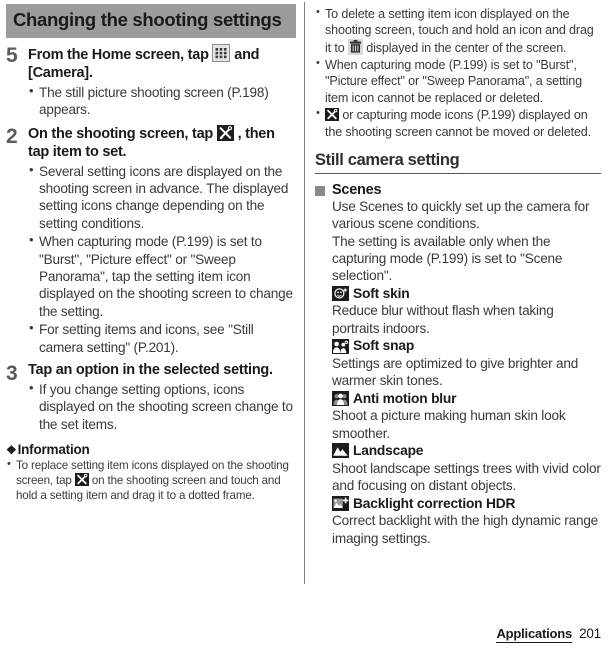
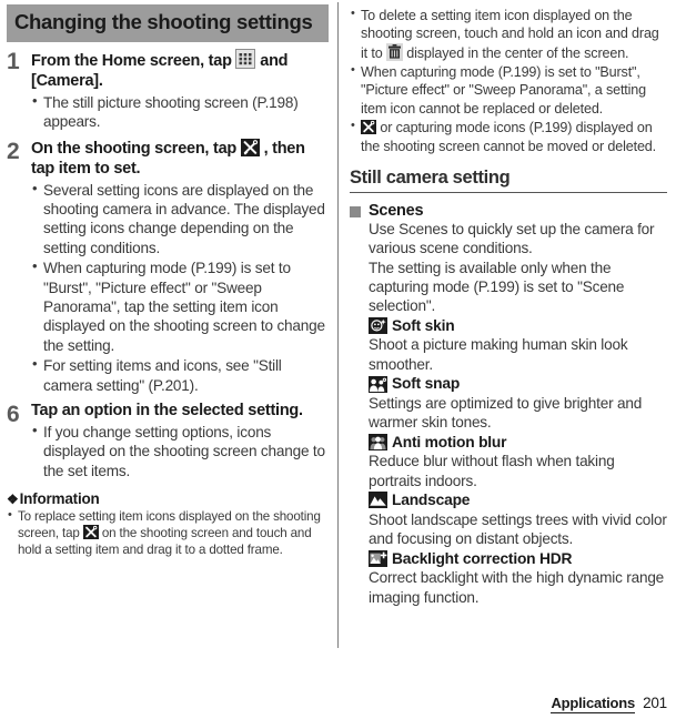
  Changing the shooting settings
- 5
+ 1
  From the Home screen, tap and [Camera].
  The still picture shooting screen (P.198) appears.
  2
  On the shooting screen, tap , then tap item to set.
- Several setting icons are displayed on the shooting screen in advance. The displayed setting icons change depending on the setting conditions.
+ Several setting icons are displayed on the shooting camera in advance. The displayed setting icons change depending on the setting conditions.
  When capturing mode (P.199) is set to "Burst", "Picture effect" or "Sweep Panorama", tap the setting item icon displayed on the shooting screen to change the setting.
  For setting items and icons, see "Still camera setting" (P.201).
- 3
+ 6
  Tap an option in the selected setting.
  If you change setting options, icons displayed on the shooting screen change to the set items.
  ❖
  Information
  To replace setting item icons displayed on the shooting screen, tap on the shooting screen and touch and hold a setting item and drag it to a dotted frame.
  To delete a setting item icon displayed on the shooting screen, touch and hold an icon and drag it to displayed in the center of the screen.
  When capturing mode (P.199) is set to "Burst", "Picture effect" or "Sweep Panorama", a setting item icon cannot be replaced or deleted.
  or capturing mode icons (P.199) displayed on the shooting screen cannot be moved or deleted.
  Still camera setting
  Scenes
  Use Scenes to quickly set up the camera for various scene conditions.
  The setting is available only when the capturing mode (P.199) is set to "Scene selection".
  Soft skin
- Reduce blur without flash when taking portraits indoors.
+ Shoot a picture making human skin look smoother.
  Soft snap
  Settings are optimized to give brighter and warmer skin tones.
  Anti motion blur
- Shoot a picture making human skin look smoother.
+ Reduce blur without flash when taking portraits indoors.
  Landscape
  Shoot landscape settings trees with vivid color and focusing on distant objects.
  Backlight correction HDR
- Correct backlight with the high dynamic range imaging settings.
+ Correct backlight with the high dynamic range imaging function.
  Applications
  201
